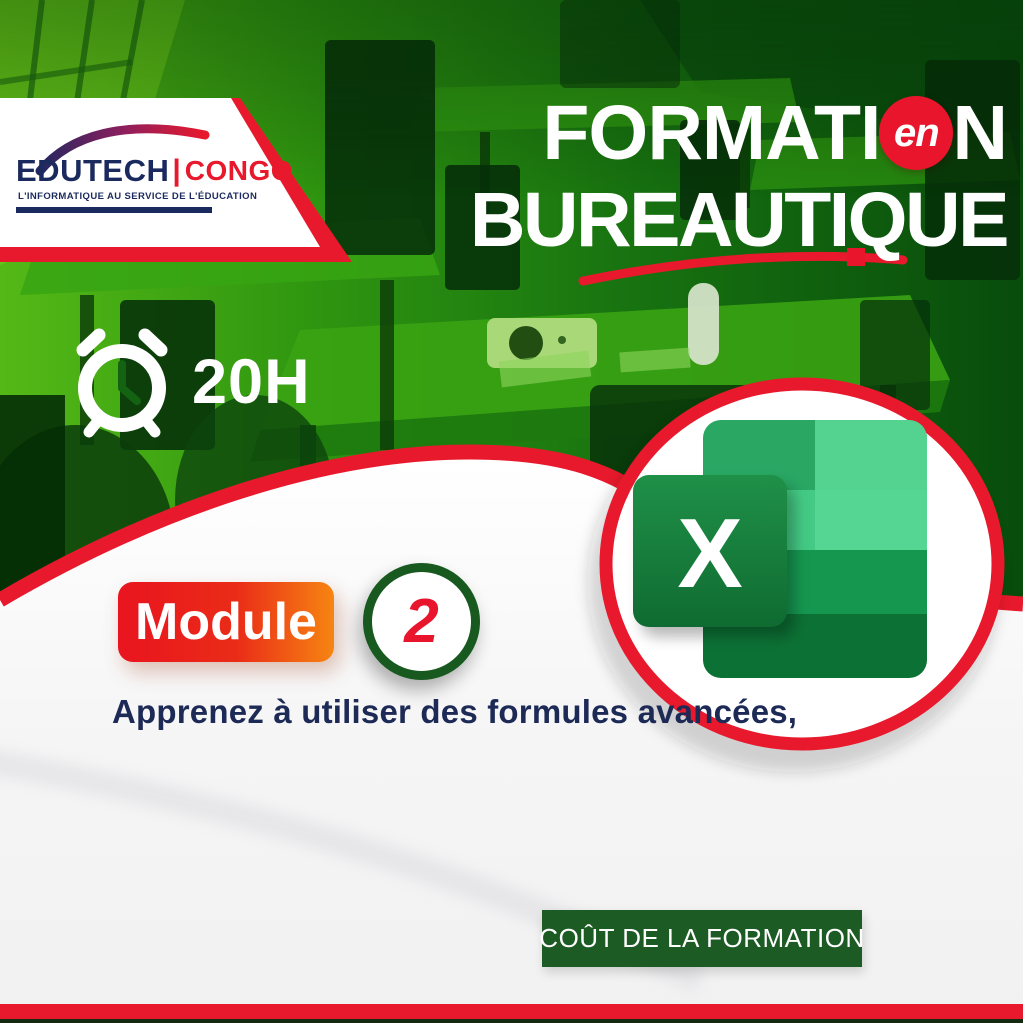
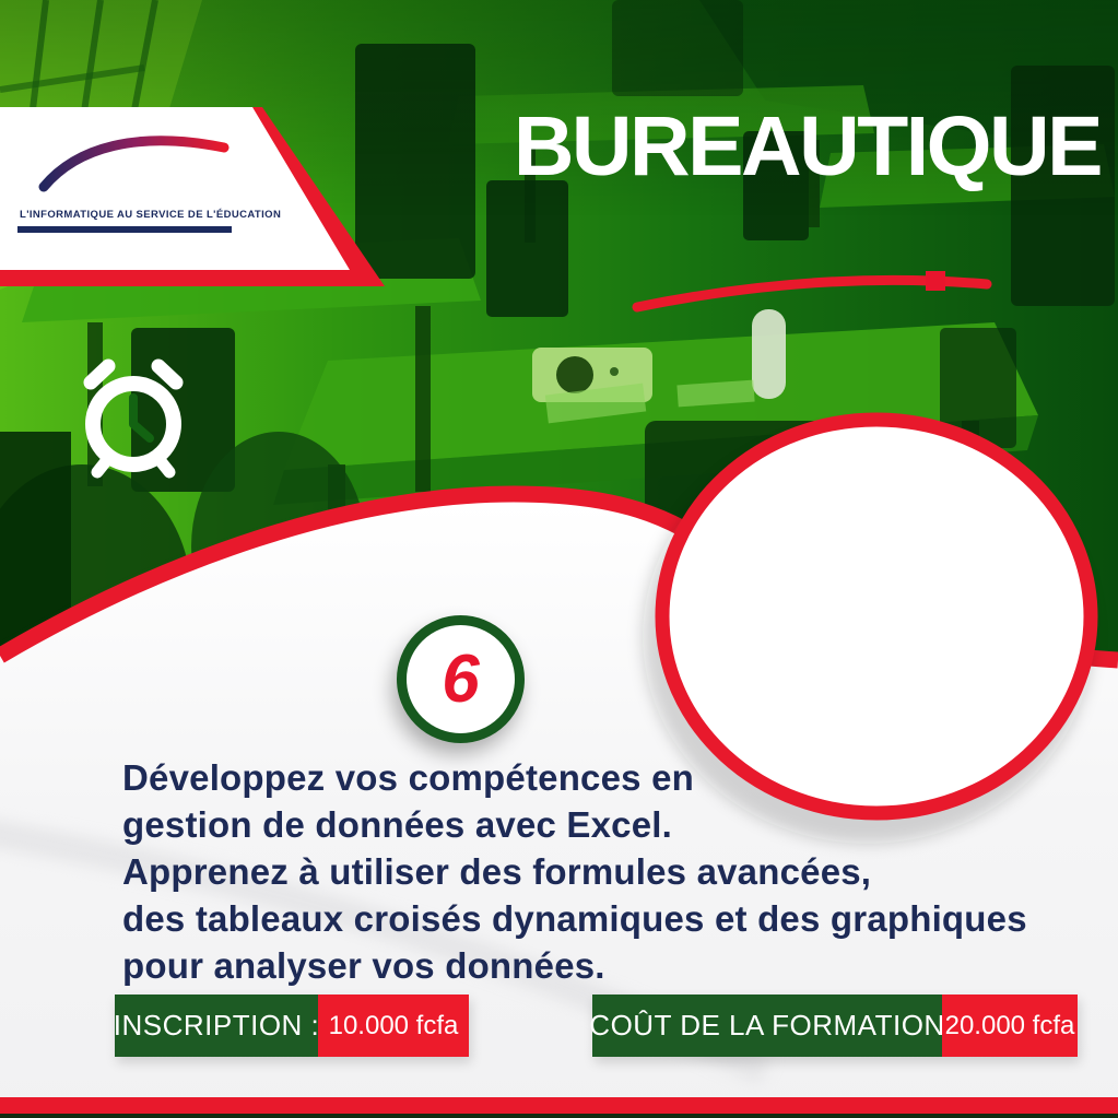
- X
- EDUTECH
- |
- CONGO
  L'INFORMATIQUE AU SERVICE DE L'ÉDUCATION
- FORMATI
- en
- N
  BUREAUTIQUE
- 20H
- Module
- 2
+ 6
+ Développez vos compétences en
+ gestion de données avec Excel.
  Apprenez à utiliser des formules avancées,
+ des tableaux croisés dynamiques et des graphiques
+ pour analyser vos données.
+ INSCRIPTION :
+ 10.000 fcfa
  COÛT DE LA FORMATION
+ 20.000 fcfa
